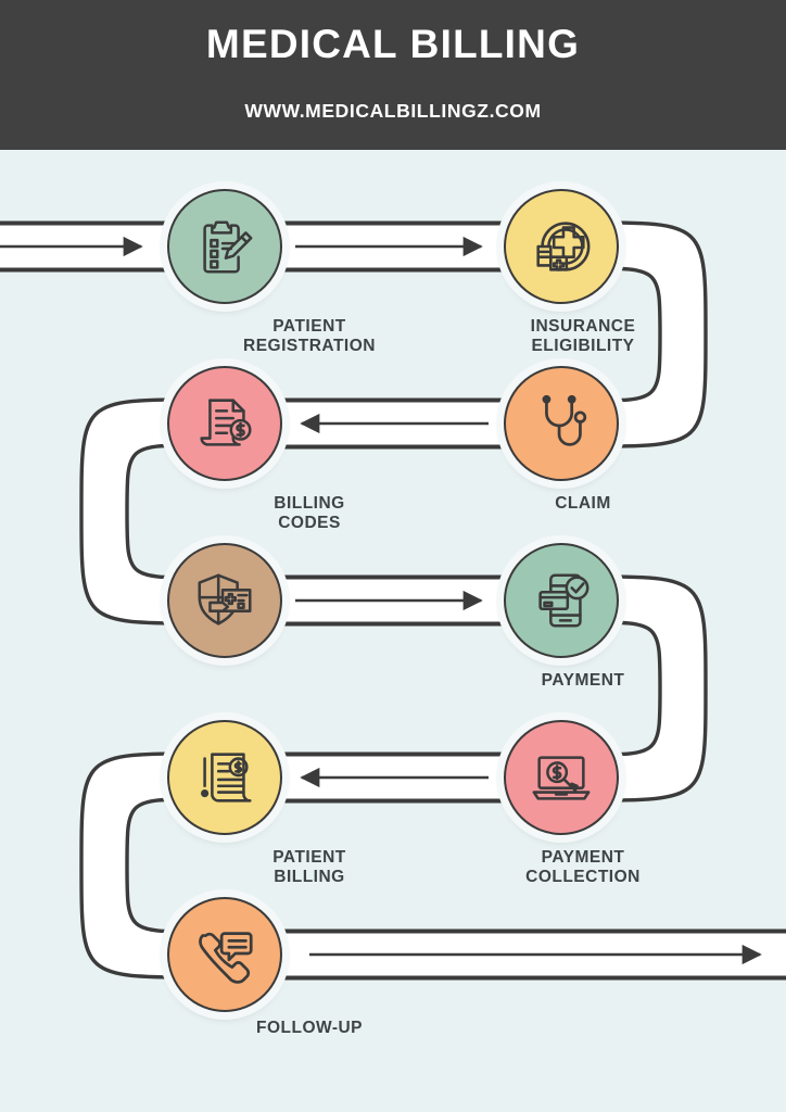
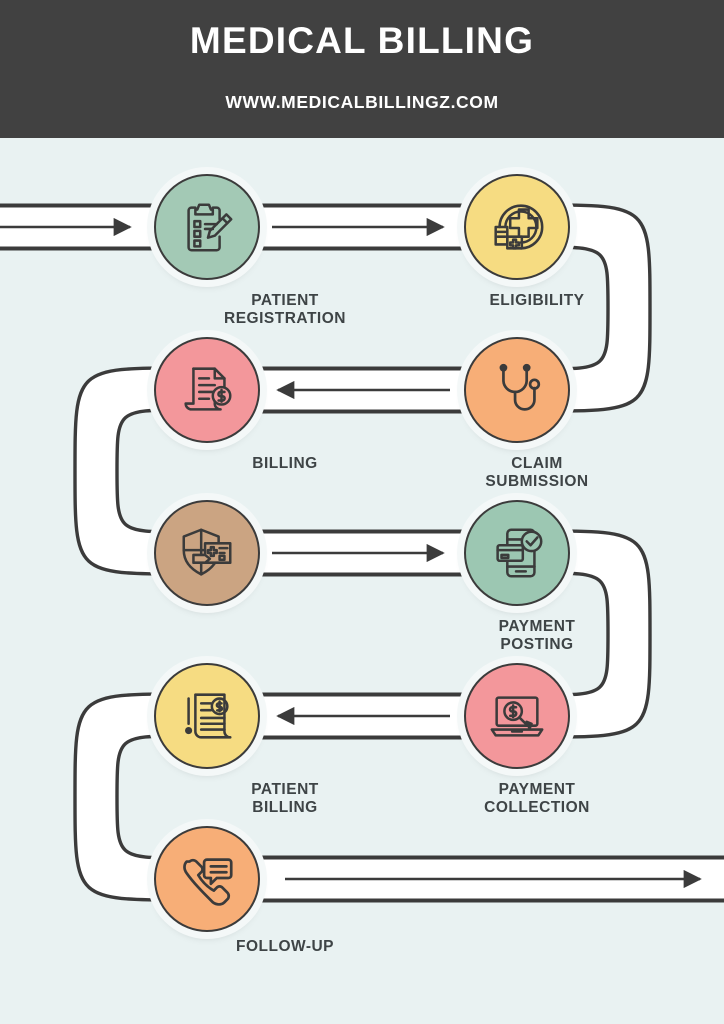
  MEDICAL BILLING
  WWW.MEDICALBILLINGZ.COM
  PATIENT
  REGISTRATION
- INSURANCE
  ELIGIBILITY
  CLAIM
+ SUBMISSION
  BILLING
- CODES
  PAYMENT
+ POSTING
  PAYMENT
  COLLECTION
  PATIENT
  BILLING
  FOLLOW-UP
